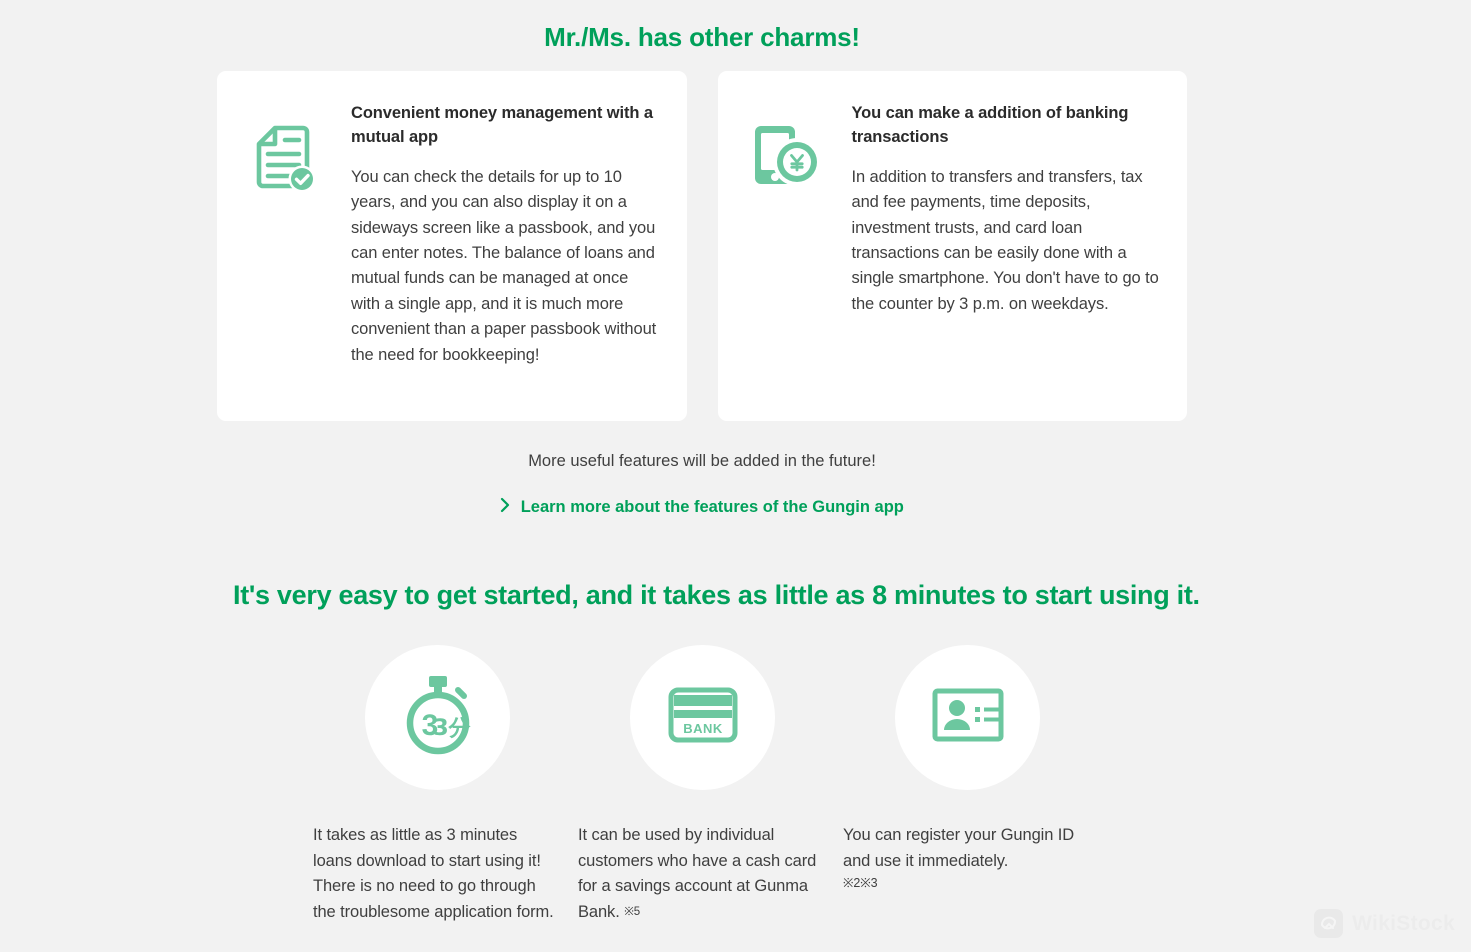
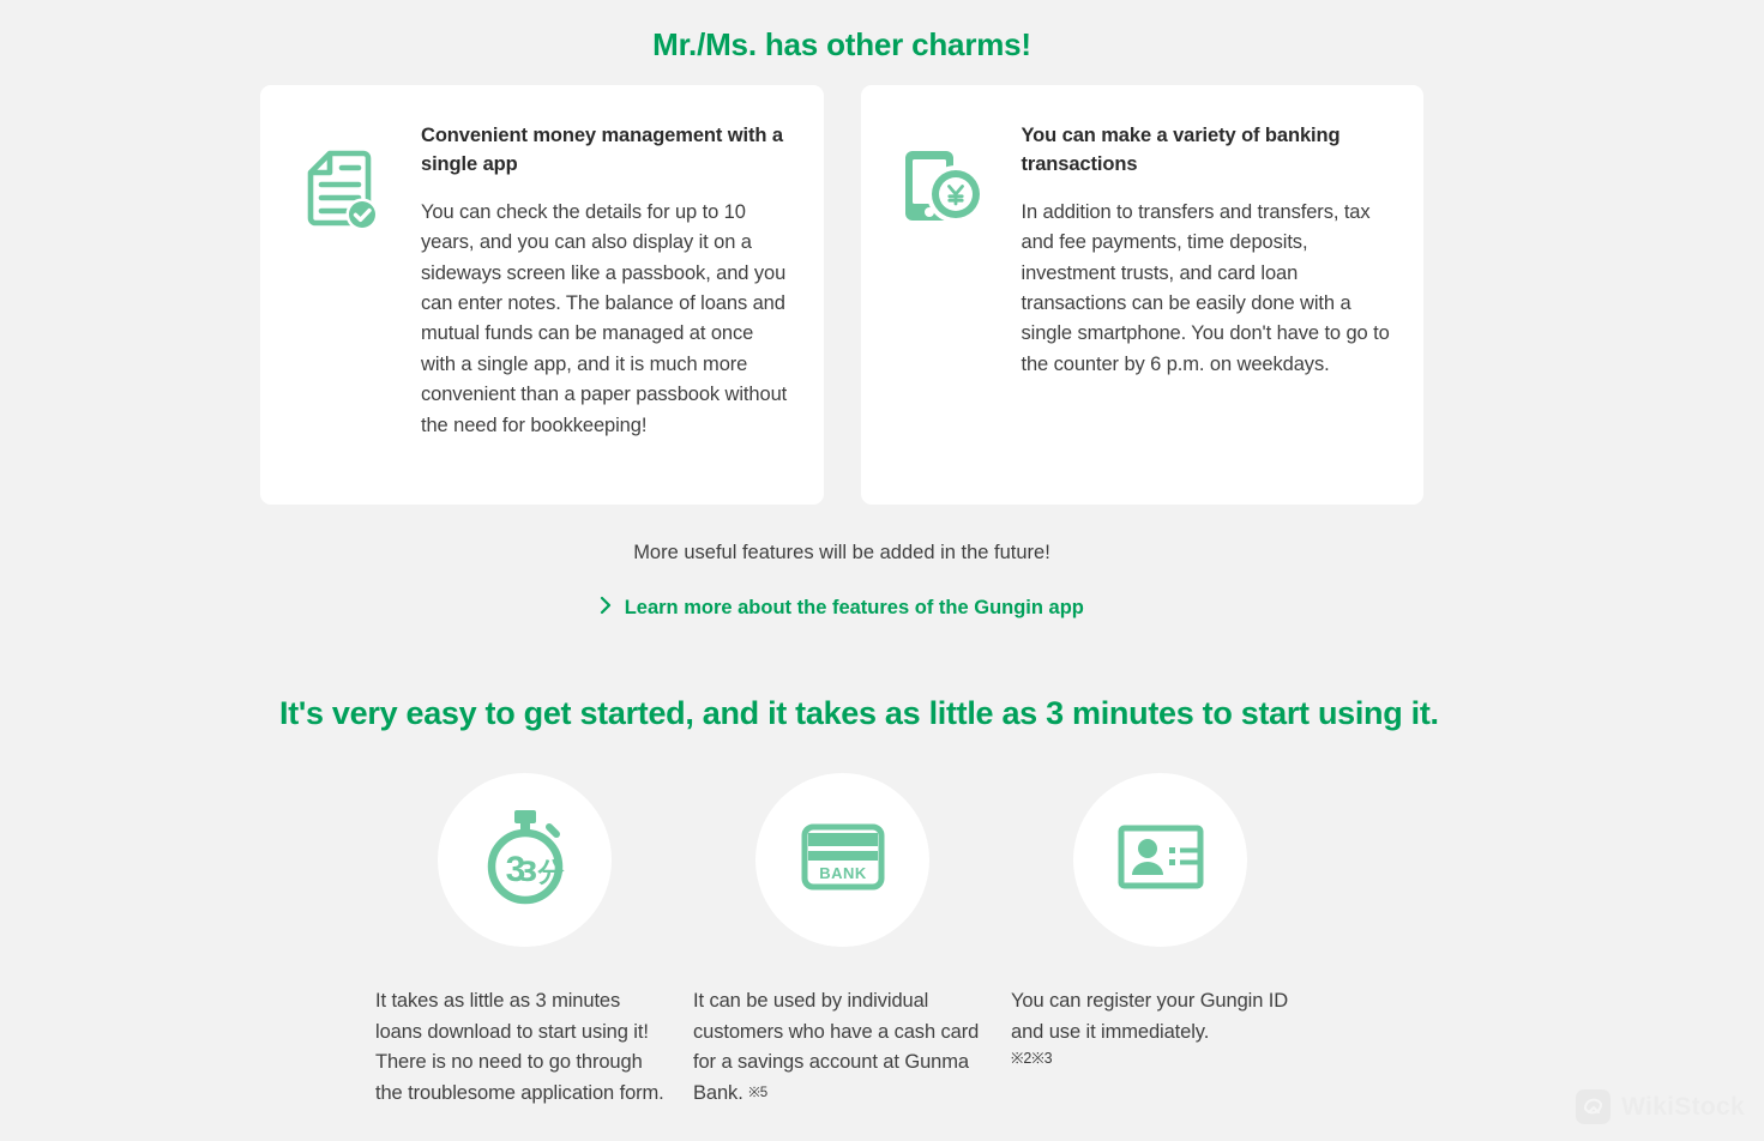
  Mr./Ms. has other charms!
- Convenient money management with a mutual app
+ Convenient money management with a single app
  You can check the details for up to 10 years, and you can also display it on a sideways screen like a passbook, and you can enter notes. The balance of loans and mutual funds can be managed at once with a single app, and it is much more convenient than a paper passbook without the need for bookkeeping!
- You can make a addition of banking transactions
+ You can make a variety of banking transactions
- In addition to transfers and transfers, tax and fee payments, time deposits, investment trusts, and card loan transactions can be easily done with a single smartphone. You don't have to go to the counter by 3 p.m. on weekdays.
+ In addition to transfers and transfers, tax and fee payments, time deposits, investment trusts, and card loan transactions can be easily done with a single smartphone. You don't have to go to the counter by 6 p.m. on weekdays.
  More useful features will be added in the future!
  Learn more about the features of the Gungin app
- It's very easy to get started, and it takes as little as 8 minutes to start using it.
+ It's very easy to get started, and it takes as little as 3 minutes to start using it.
  3
  3分
  It takes as little as 3 minutes loans download to start using it! There is no need to go through the troublesome application form.
  BANK
  It can be used by individual customers who have a cash card for a savings account at Gunma Bank. ※5
  You can register your Gungin ID and use it immediately.
  ※2※3
